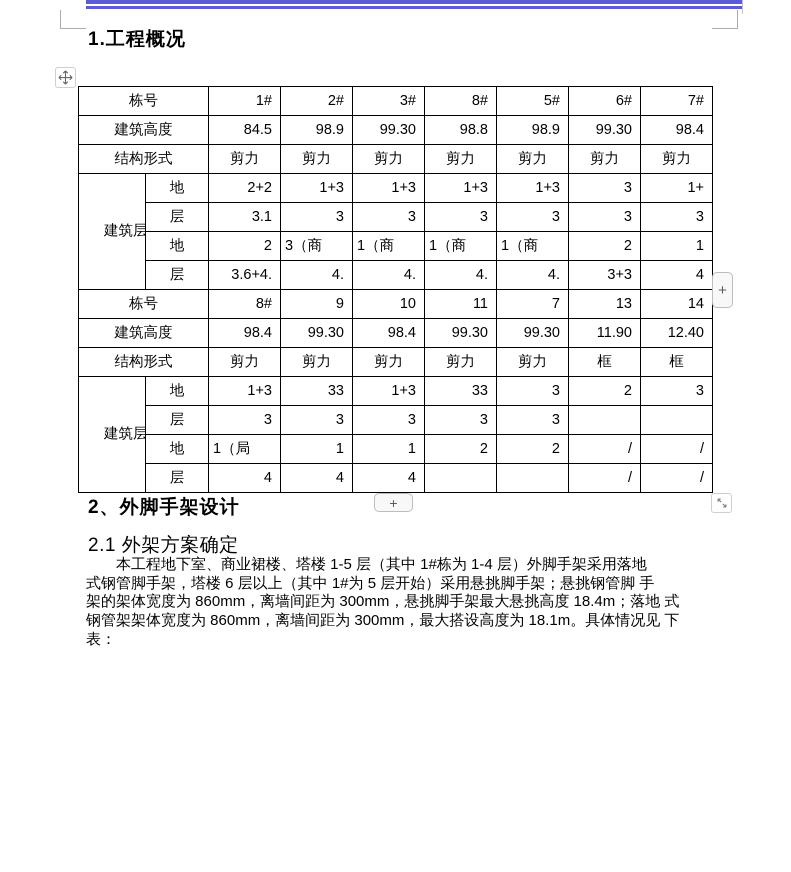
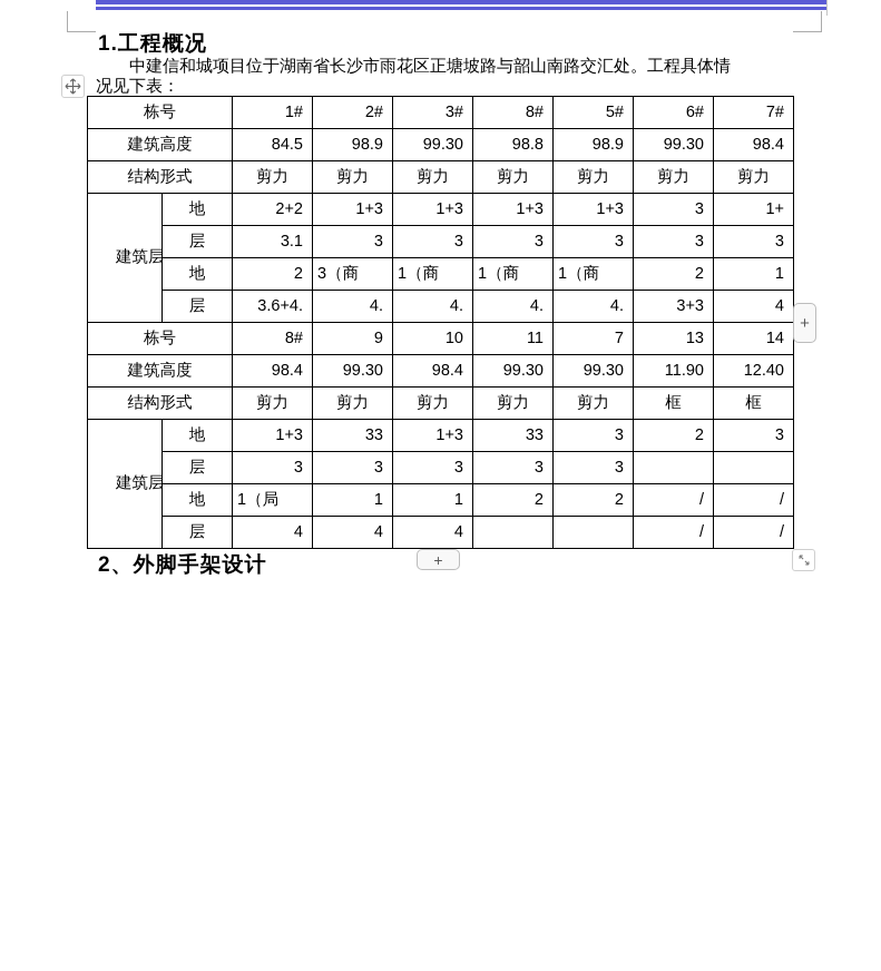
  1.工程概况
+ 中建信和城项目位于湖南省长沙市雨花区正塘坡路与韶山南路交汇处。工程具体情
+ 况见下表：
  栋号	1#	2#	3#	8#	5#	6#	7#
  建筑高度	84.5	98.9	99.30	98.8	98.9	99.30	98.4
  结构形式	剪力	剪力	剪力	剪力	剪力	剪力	剪力
  建筑层	地	2+2	1+3	1+3	1+3	1+3	3	1+
  层	3.1	3	3	3	3	3	3
  地	2	3（商	1（商	1（商	1（商	2	1
  层	3.6+4.	4.	4.	4.	4.	3+3	4
  栋号	8#	9	10	11	7	13	14
  建筑高度	98.4	99.30	98.4	99.30	99.30	11.90	12.40
  结构形式	剪力	剪力	剪力	剪力	剪力	框	框
  建筑层	地	1+3	33	1+3	33	3	2	3
  层	3	3	3	3	3
  地	1（局	1	1	2	2	/	/
  层	4	4	4			/	/
  +
  +
  2、外脚手架设计
- 2.1 外架方案确定
- 本工程地下室、商业裙楼、塔楼 1-5 层（其中 1#栋为 1-4 层）外脚手架采用落地
- 式钢管脚手架，塔楼 6 层以上（其中 1#为 5 层开始）采用悬挑脚手架；悬挑钢管脚 手
- 架的架体宽度为 860mm，离墙间距为 300mm，悬挑脚手架最大悬挑高度 18.4m；落地 式
- 钢管架架体宽度为 860mm，离墙间距为 300mm，最大搭设高度为 18.1m。具体情况见 下
- 表：
